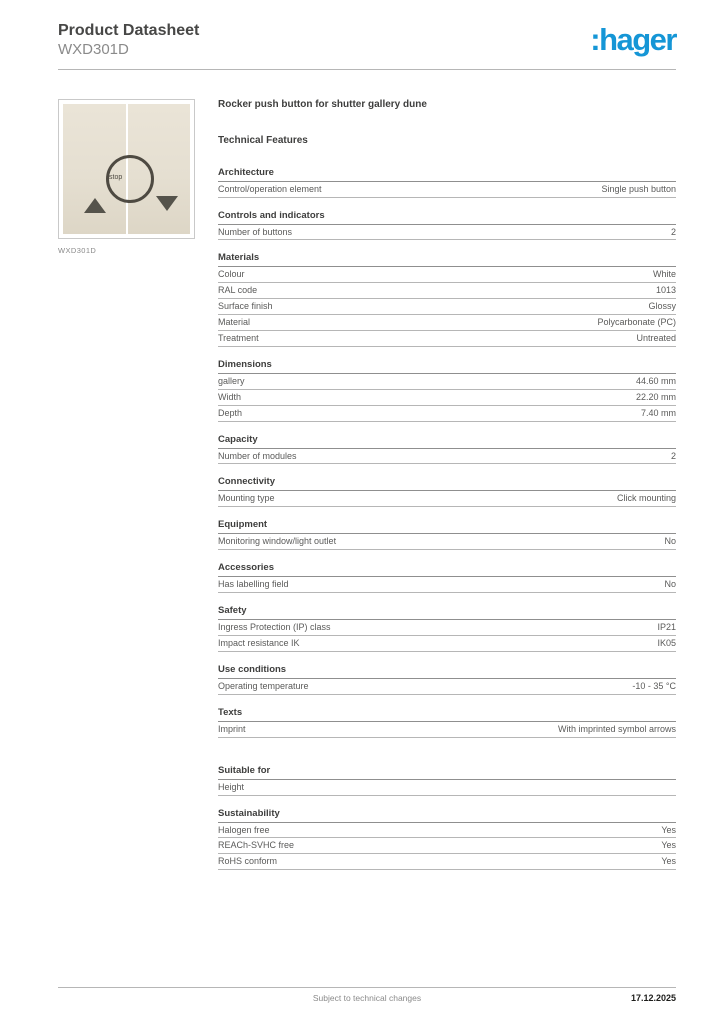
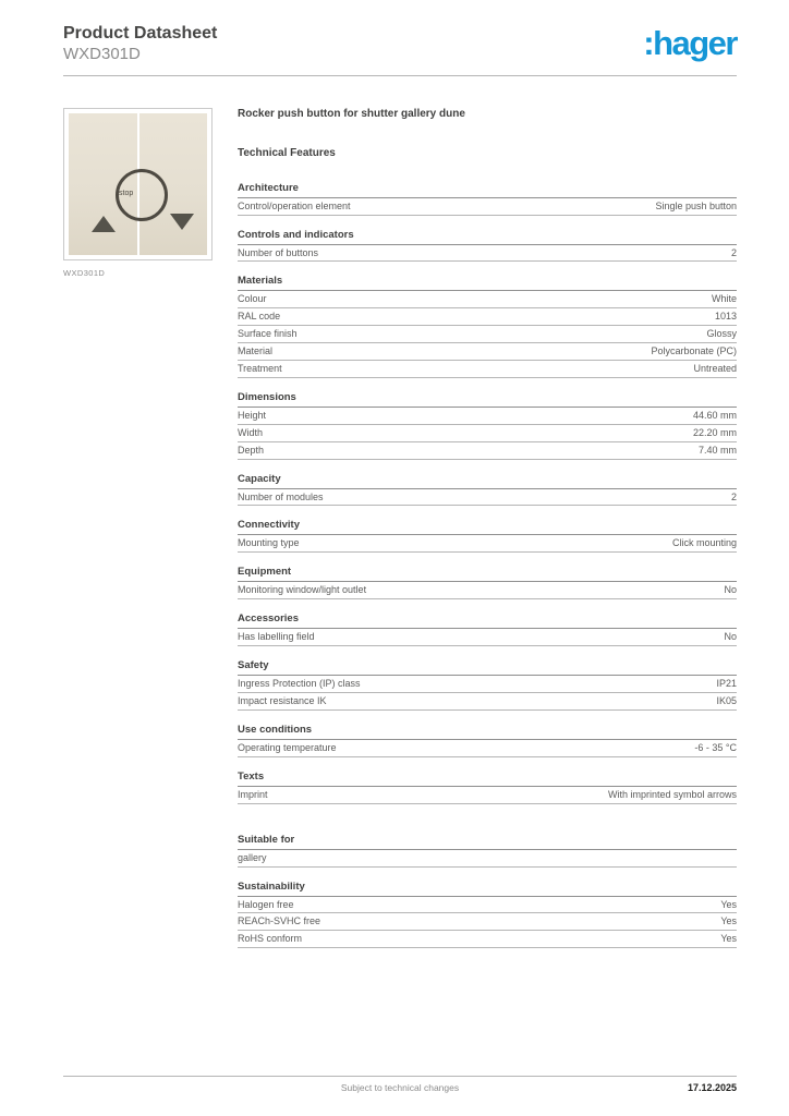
  Product Datasheet
  WXD301D
  :hager
  WXD301D
  Rocker push button for shutter gallery dune
  Technical Features
  Architecture
  Control/operation element
  Single push button
  Controls and indicators
  Number of buttons
  2
  Materials
  Colour
  White
  RAL code
  1013
  Surface finish
  Glossy
  Material
  Polycarbonate (PC)
  Treatment
  Untreated
  Dimensions
- gallery
+ Height
  44.60 mm
  Width
  22.20 mm
  Depth
  7.40 mm
  Capacity
  Number of modules
  2
  Connectivity
  Mounting type
  Click mounting
  Equipment
  Monitoring window/light outlet
  No
  Accessories
  Has labelling field
  No
  Safety
  Ingress Protection (IP) class
  IP21
  Impact resistance IK
  IK05
  Use conditions
  Operating temperature
- -10 - 35 °C
+ -6 - 35 °C
  Texts
  Imprint
  With imprinted symbol arrows
  Suitable for
- Height
+ gallery
  Sustainability
  Halogen free
  Yes
  REACh-SVHC free
  Yes
  RoHS conform
  Yes
  Subject to technical changes
  17.12.2025
